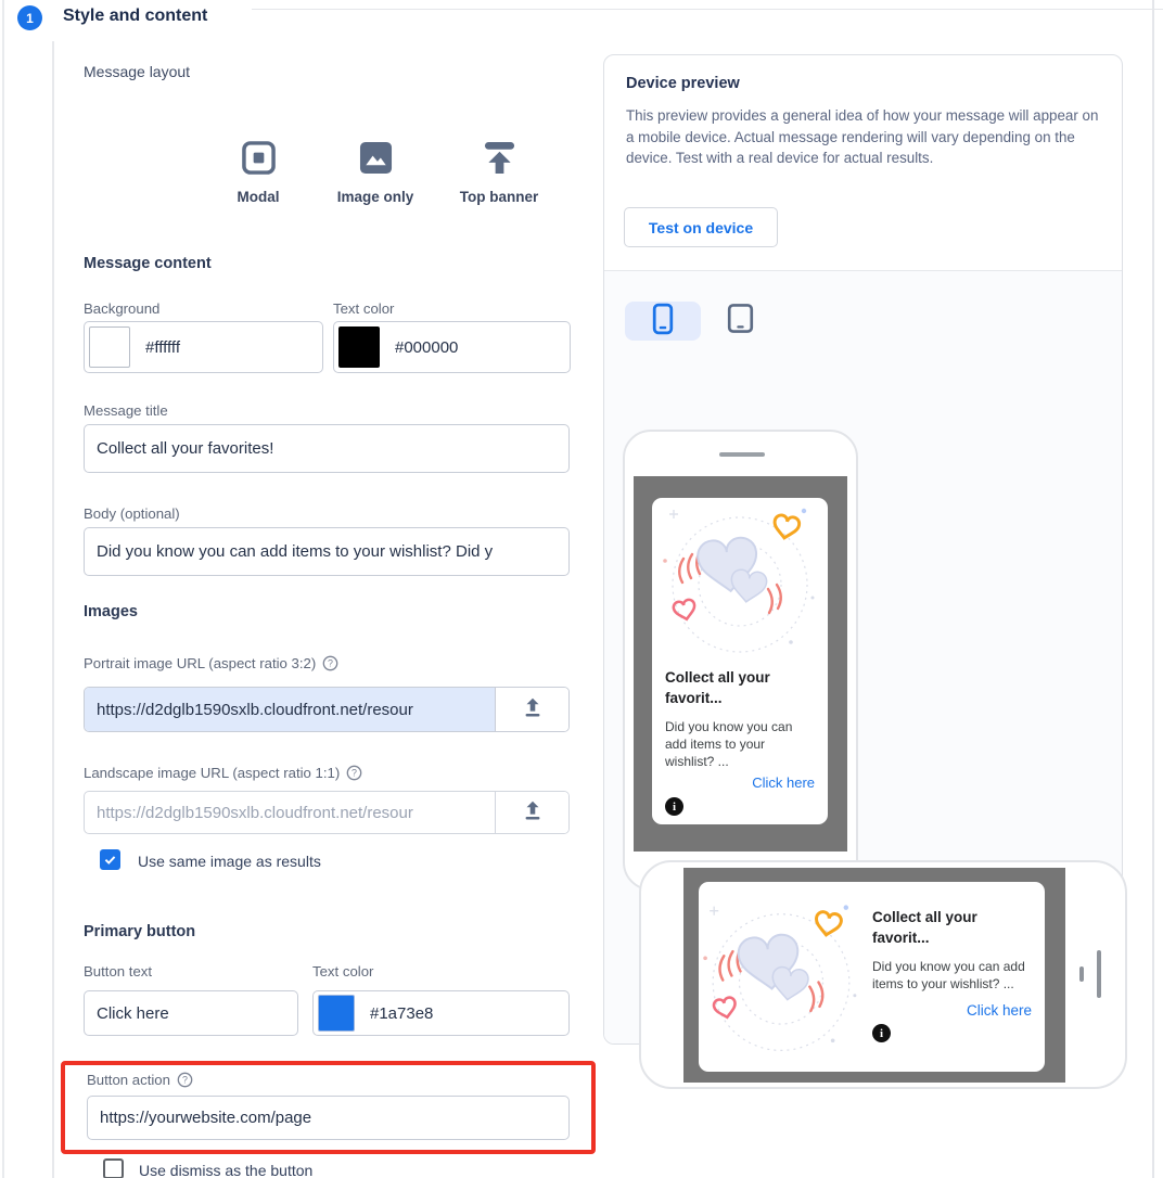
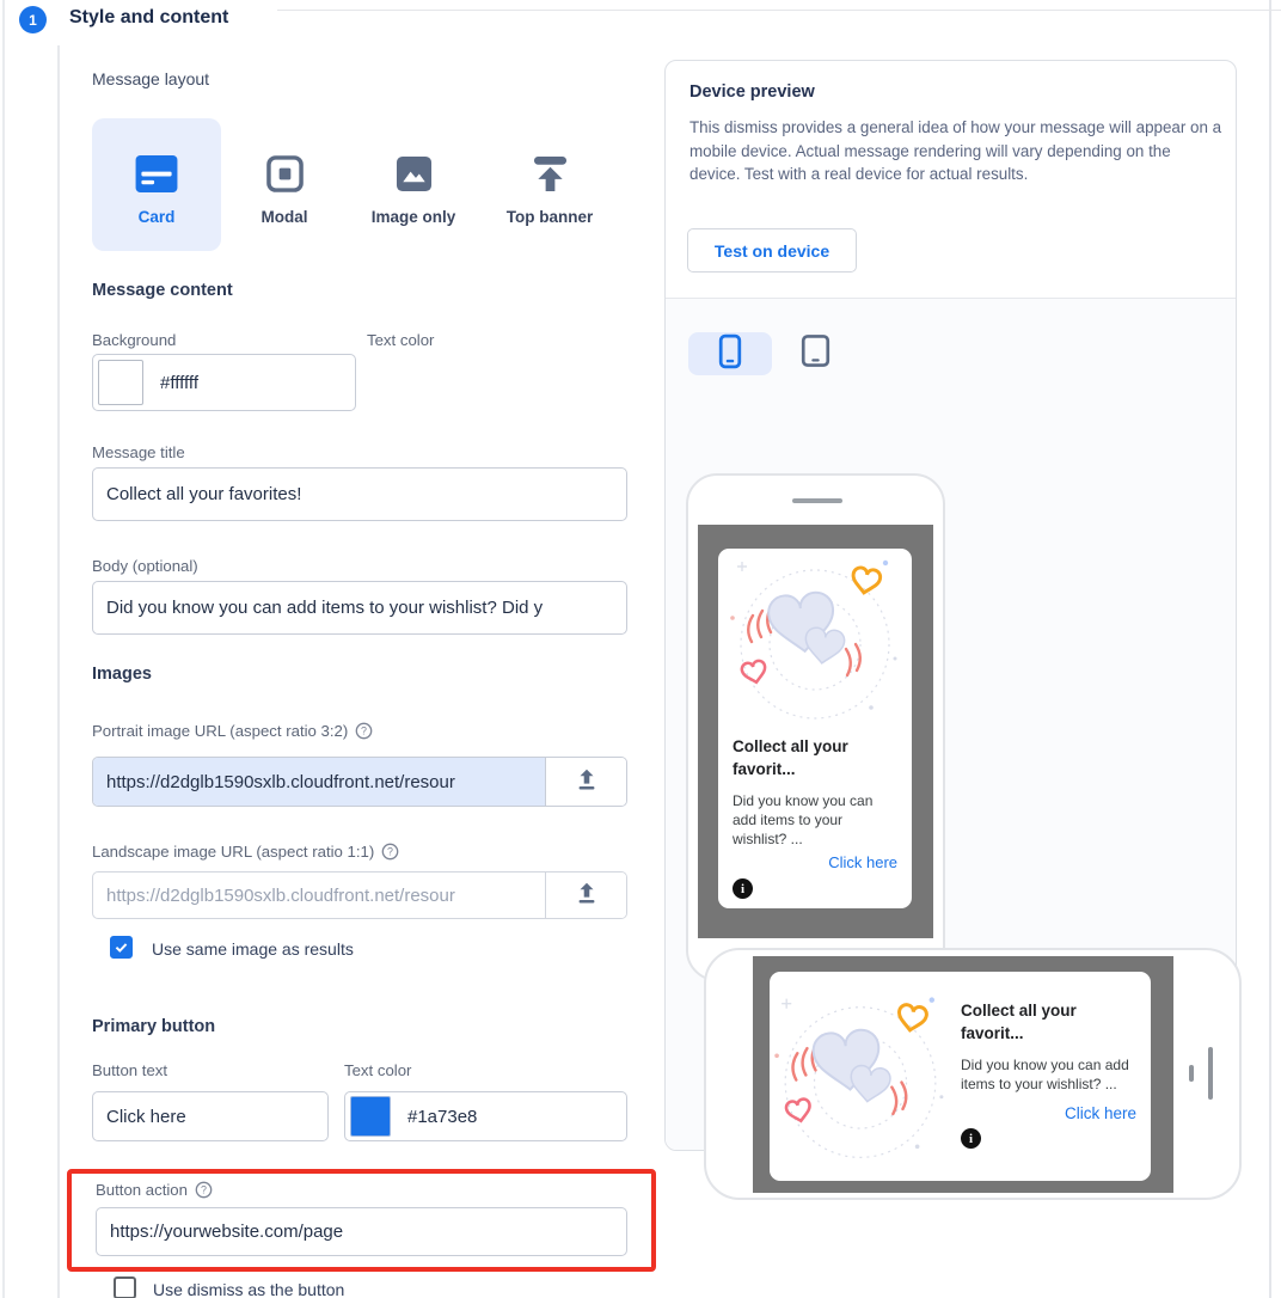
  1
  Style and content
  Message layout
+ Card
  Modal
  Image only
  Top banner
  Message content
  Background
  Text color
  #ffffff
- #000000
  Message title
  Collect all your favorites!
  Body (optional)
  Did you know you can add items to your wishlist? Did y
  Images
  Portrait image URL (aspect ratio 3:2)
  https://d2dglb1590sxlb.cloudfront.net/resour
  Landscape image URL (aspect ratio 1:1)
  https://d2dglb1590sxlb.cloudfront.net/resour
  Use same image as results
  Primary button
  Button text
  Text color
  Click here
  #1a73e8
  Button action
  https://yourwebsite.com/page
  Use dismiss as the button
  Device preview
- This preview provides a general idea of how your message will appear on a mobile device. Actual message rendering will vary depending on the device. Test with a real device for actual results.
+ This dismiss provides a general idea of how your message will appear on a mobile device. Actual message rendering will vary depending on the device. Test with a real device for actual results.
  Test on device
  Collect all your favorit...
  Did you know you can add items to your wishlist? ...
  Click here
  Collect all your favorit...
  Did you know you can add items to your wishlist? ...
  Click here
